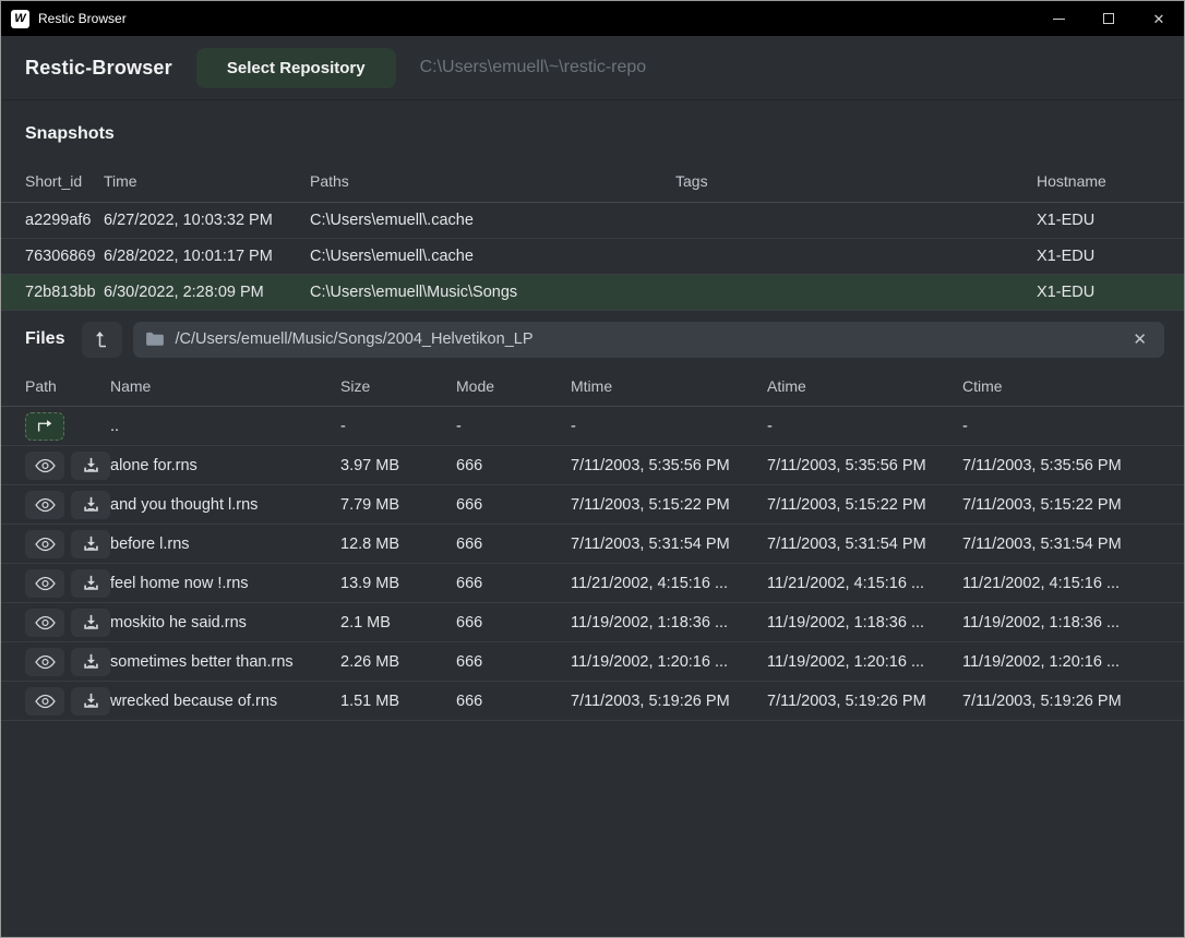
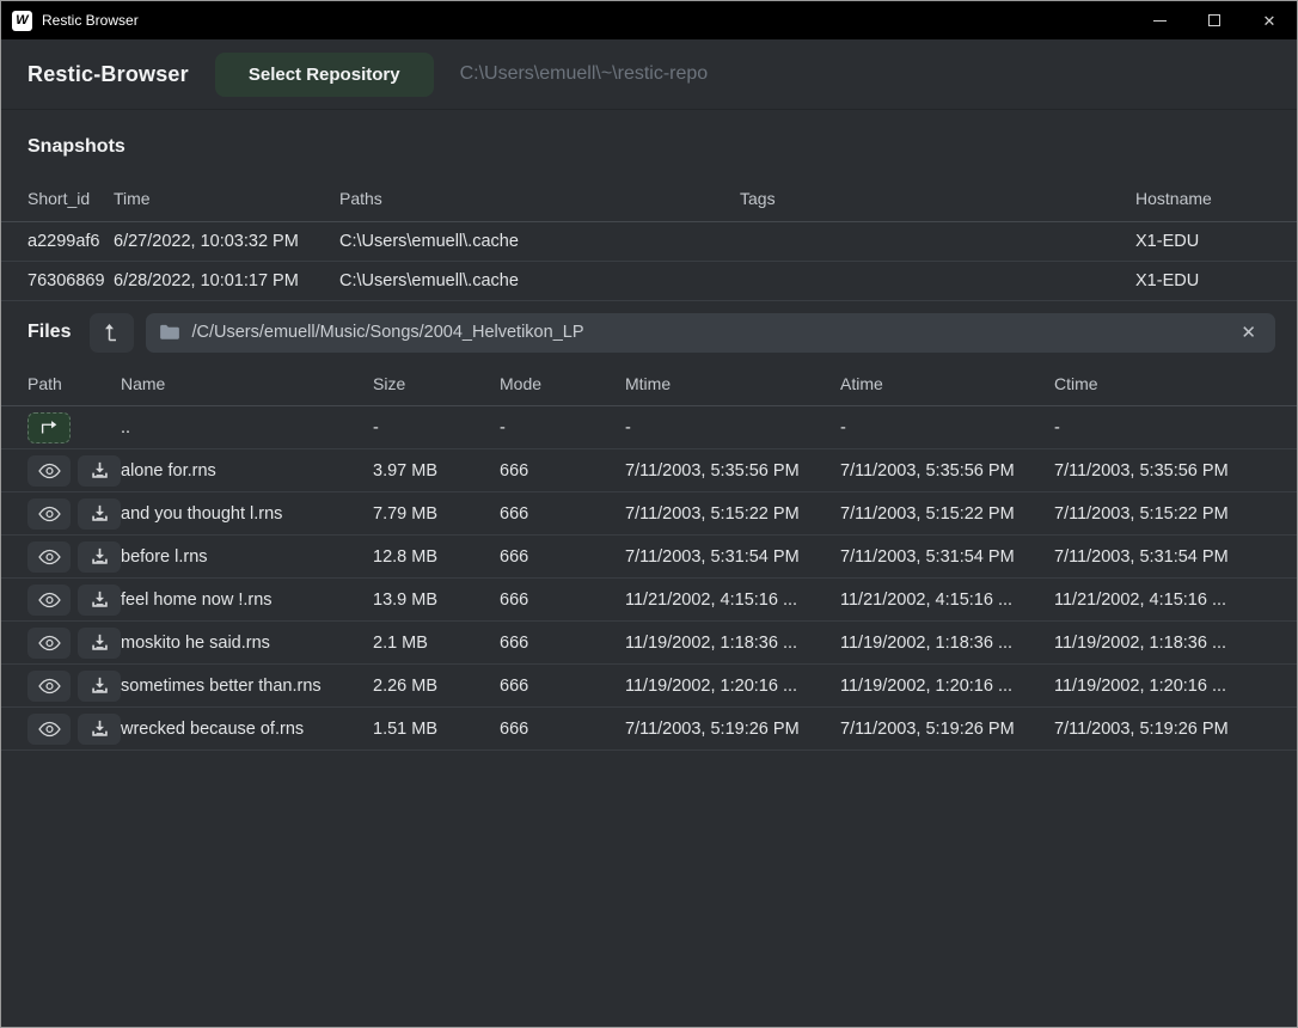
  W
  Restic Browser
  ✕
  Restic-Browser
  Select Repository
  C:\Users\emuell\~\restic-repo
  Snapshots
  Short_id	Time	Paths	Tags	Hostname
  a2299af6	6/27/2022, 10:03:32 PM	C:\Users\emuell\.cache		X1-EDU
  76306869	6/28/2022, 10:01:17 PM	C:\Users\emuell\.cache		X1-EDU
- 72b813bb	6/30/2022, 2:28:09 PM	C:\Users\emuell\Music\Songs		X1-EDU
  Files
  /C/Users/emuell/Music/Songs/2004_Helvetikon_LP
  ✕
  Path	Name	Size	Mode	Mtime	Atime	Ctime
  	..	-	-	-	-	-
  	alone for.rns	3.97 MB	666	7/11/2003, 5:35:56 PM	7/11/2003, 5:35:56 PM	7/11/2003, 5:35:56 PM
  	and you thought l.rns	7.79 MB	666	7/11/2003, 5:15:22 PM	7/11/2003, 5:15:22 PM	7/11/2003, 5:15:22 PM
  	before l.rns	12.8 MB	666	7/11/2003, 5:31:54 PM	7/11/2003, 5:31:54 PM	7/11/2003, 5:31:54 PM
  	feel home now !.rns	13.9 MB	666	11/21/2002, 4:15:16 ...	11/21/2002, 4:15:16 ...	11/21/2002, 4:15:16 ...
  	moskito he said.rns	2.1 MB	666	11/19/2002, 1:18:36 ...	11/19/2002, 1:18:36 ...	11/19/2002, 1:18:36 ...
  	sometimes better than.rns	2.26 MB	666	11/19/2002, 1:20:16 ...	11/19/2002, 1:20:16 ...	11/19/2002, 1:20:16 ...
  	wrecked because of.rns	1.51 MB	666	7/11/2003, 5:19:26 PM	7/11/2003, 5:19:26 PM	7/11/2003, 5:19:26 PM
